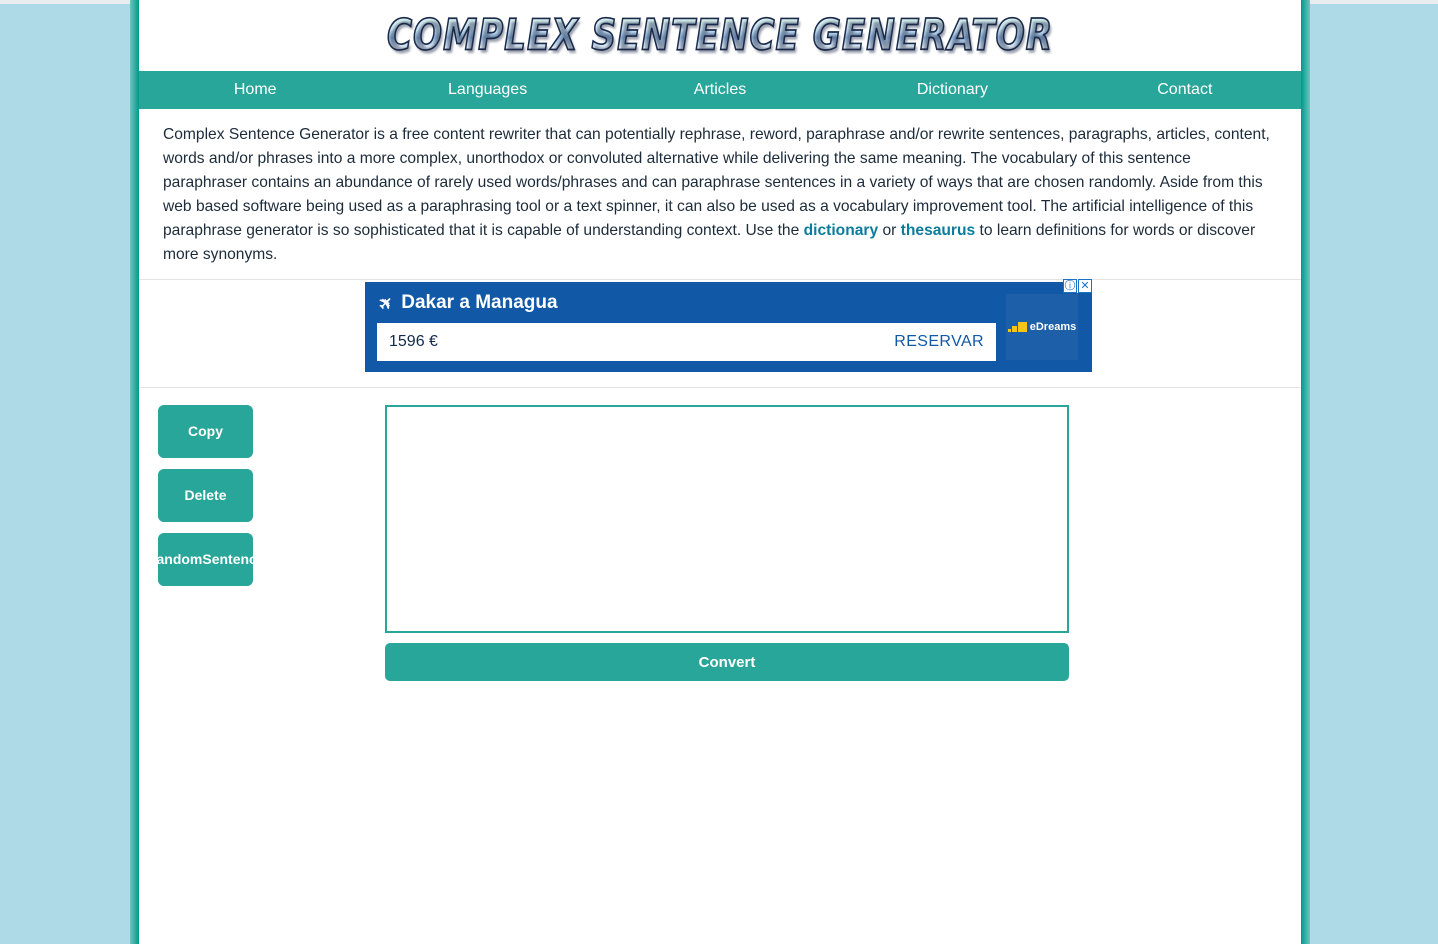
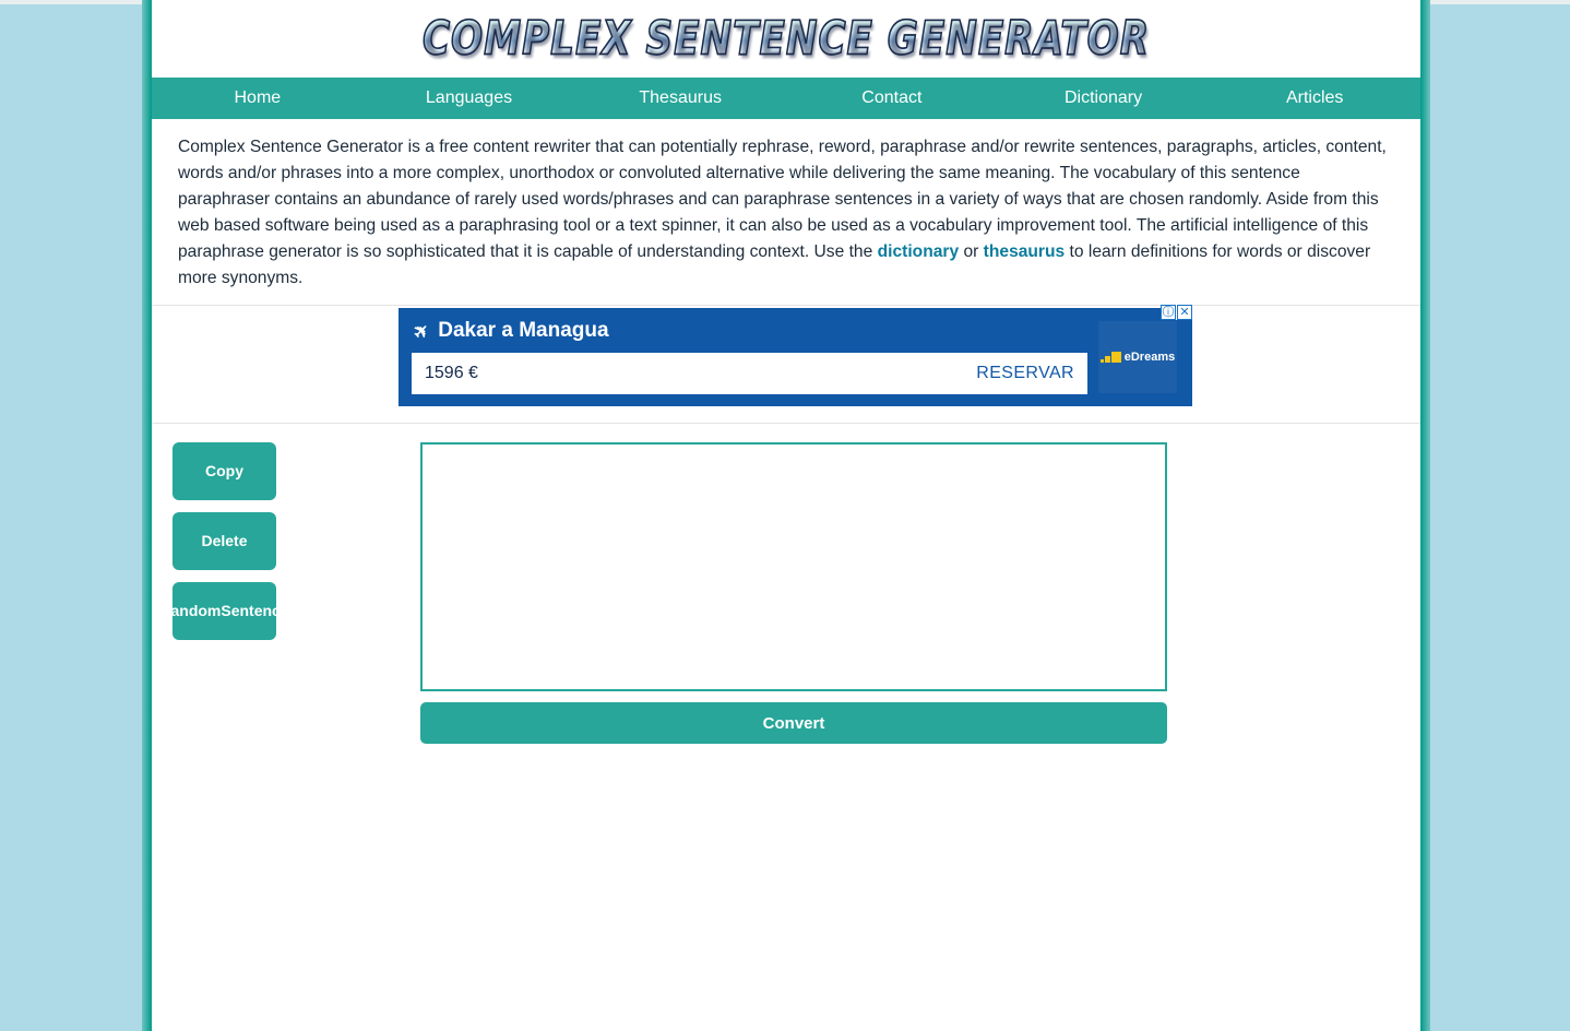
  COMPLEX SENTENCE GENERATOR
  Home
  Languages
+ Thesaurus
- Articles
+ Contact
  Dictionary
- Contact
+ Articles
  Complex Sentence Generator is a free content rewriter that can potentially rephrase, reword, paraphrase and/or rewrite sentences, paragraphs, articles, content, words and/or phrases into a more complex, unorthodox or convoluted alternative while delivering the same meaning. The vocabulary of this sentence paraphraser contains an abundance of rarely used words/phrases and can paraphrase sentences in a variety of ways that are chosen randomly. Aside from this web based software being used as a paraphrasing tool or a text spinner, it can also be used as a vocabulary improvement tool. The artificial intelligence of this paraphrase generator is so sophisticated that it is capable of understanding context. Use the dictionary or thesaurus to learn definitions for words or discover more synonyms.
  Dakar a Managua
  1596 €
  RESERVAR
  eDreams
  ⓘ
  ✕
  Copy
  Delete
  Random
  Sentence
  Convert
